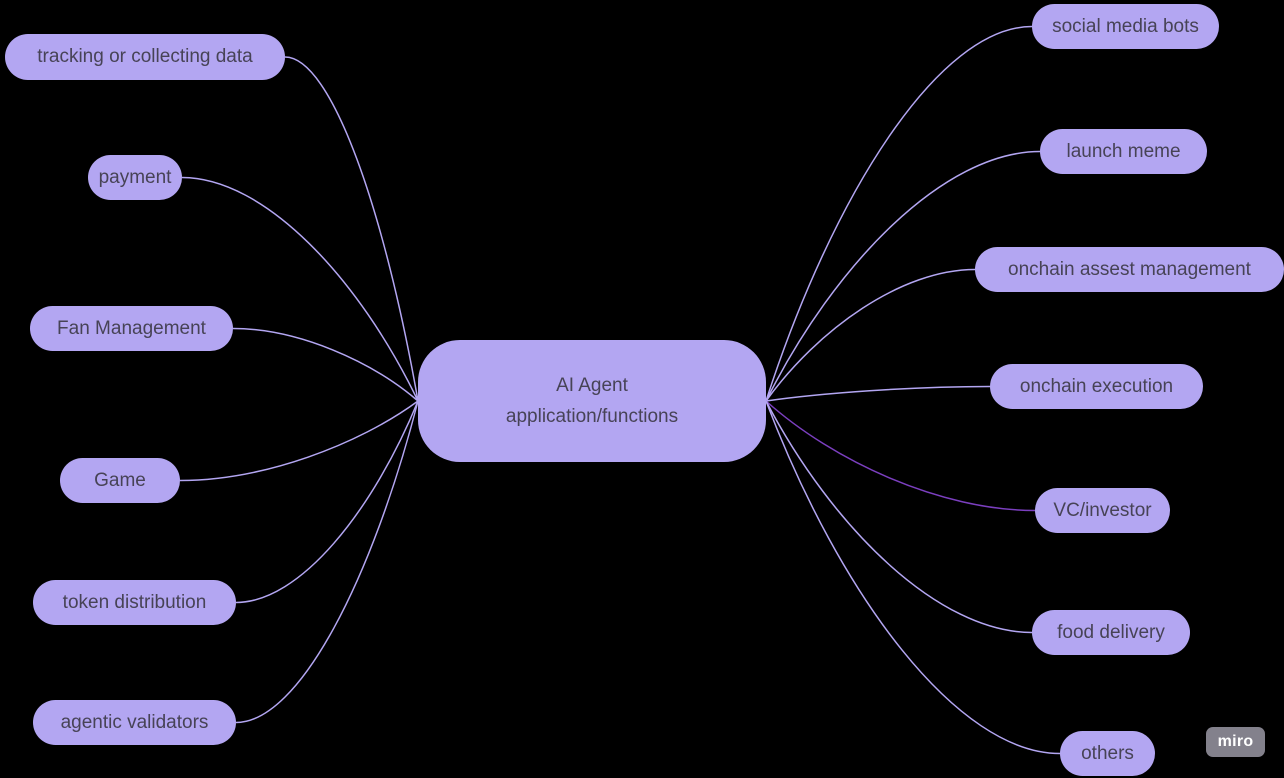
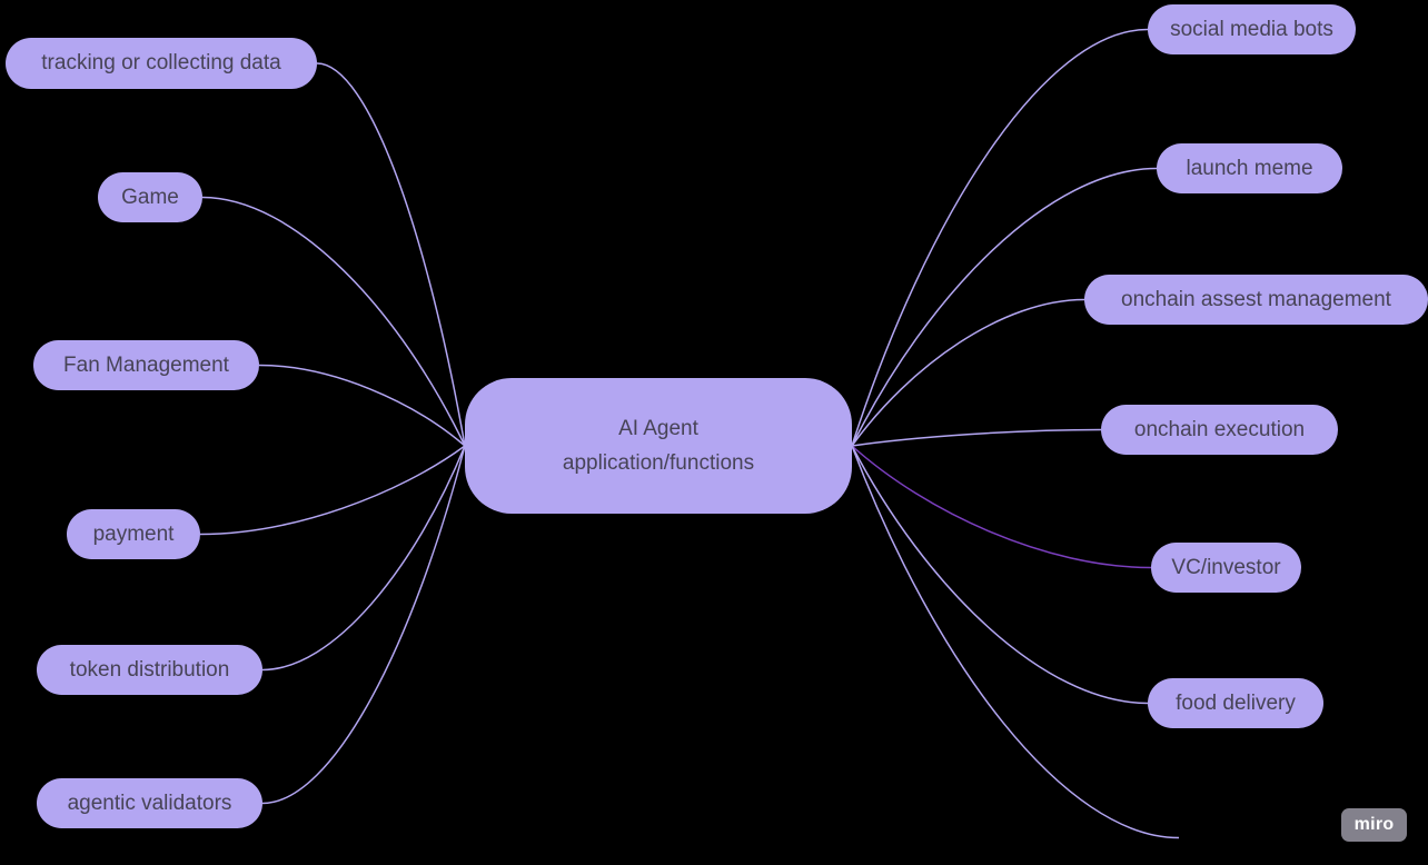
  AI Agent
  application/functions
  tracking or collecting data
- payment
+ Game
  Fan Management
- Game
+ payment
  token distribution
  agentic validators
  social media bots
  launch meme
  onchain assest management
  onchain execution
  VC/investor
  food delivery
- others
  miro
